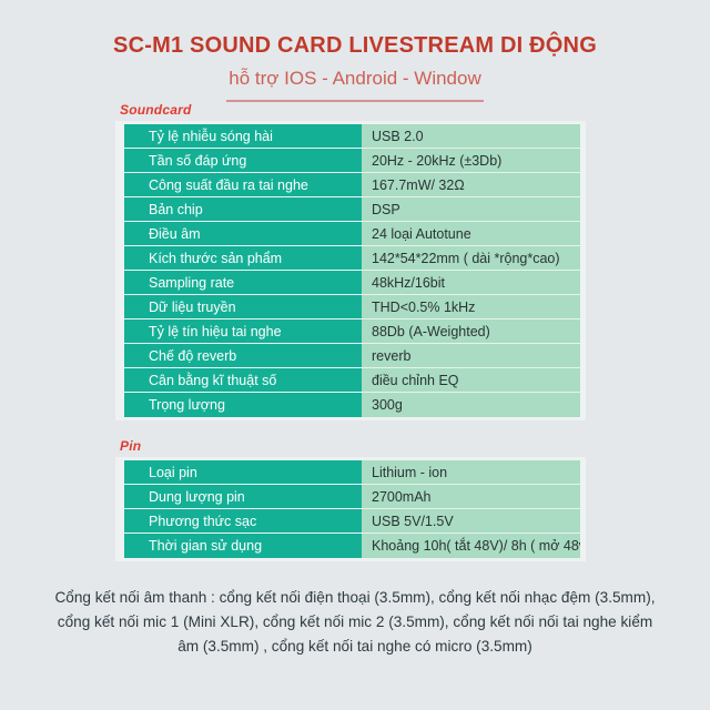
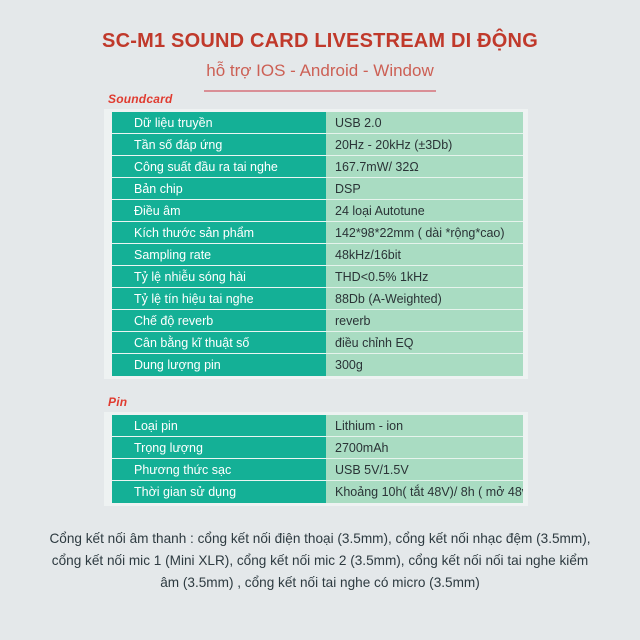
  SC-M1 SOUND CARD LIVESTREAM DI ĐỘNG
  hỗ trợ IOS - Android - Window
  Soundcard
- Tỷ lệ nhiễu sóng hài
+ Dữ liệu truyền
  USB 2.0
  Tần số đáp ứng
  20Hz - 20kHz (±3Db)
  Công suất đầu ra tai nghe
  167.7mW/ 32Ω
  Bản chip
  DSP
  Điều âm
  24 loại Autotune
  Kích thước sản phẩm
- 142*54*22mm ( dài *rộng*cao)
+ 142*98*22mm ( dài *rộng*cao)
  Sampling rate
  48kHz/16bit
- Dữ liệu truyền
+ Tỷ lệ nhiễu sóng hài
  THD<0.5% 1kHz
  Tỷ lệ tín hiệu tai nghe
  88Db (A-Weighted)
  Chế độ reverb
  reverb
  Cân bằng kĩ thuật số
  điều chỉnh EQ
- Trọng lượng
+ Dung lượng pin
  300g
  Pin
  Loại pin
  Lithium - ion
- Dung lượng pin
+ Trọng lượng
  2700mAh
  Phương thức sạc
  USB 5V/1.5V
  Thời gian sử dụng
  Khoảng 10h( tắt 48V)/ 8h ( mở 48
  Cổng kết nối âm thanh : cổng kết nối điện thoại (3.5mm), cổng kết nối nhạc đệm (3.5mm), cổng kết nối mic 1 (Mini XLR), cổng kết nối mic 2 (3.5mm), cổng kết nối nối tai nghe kiểm âm (3.5mm) , cổng kết nối tai nghe có micro (3.5mm)
